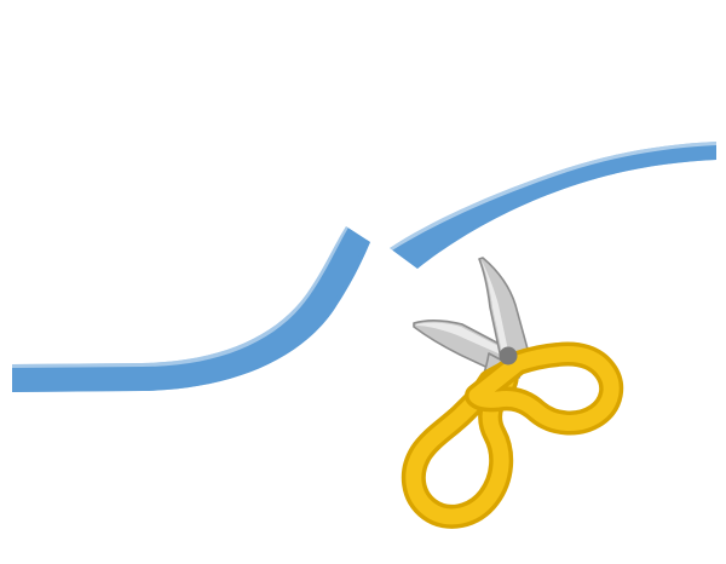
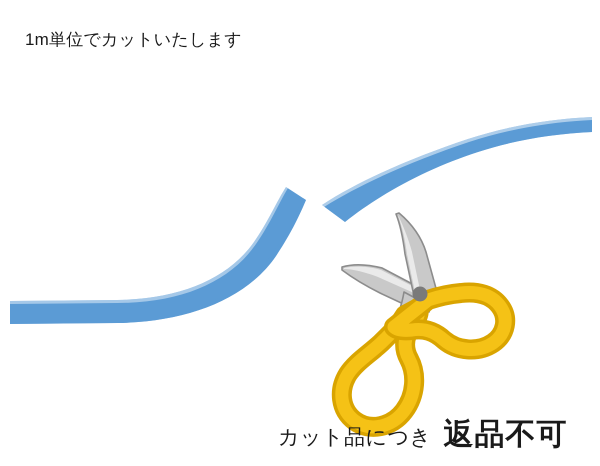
+ 1m単位でカットいたします
+ カット品につき 返品不可
